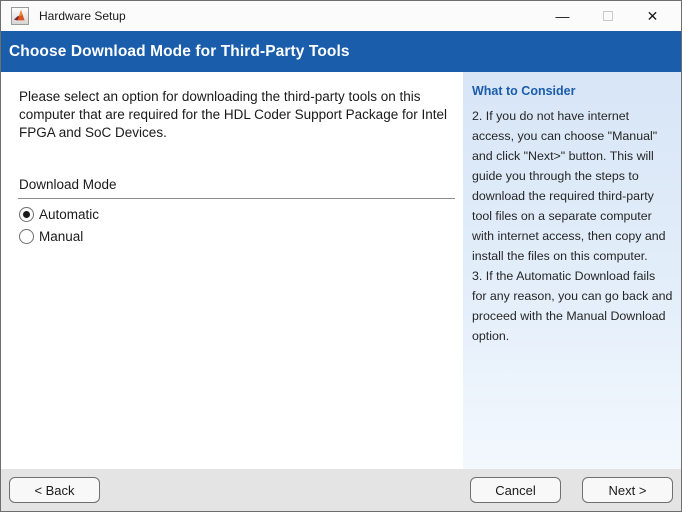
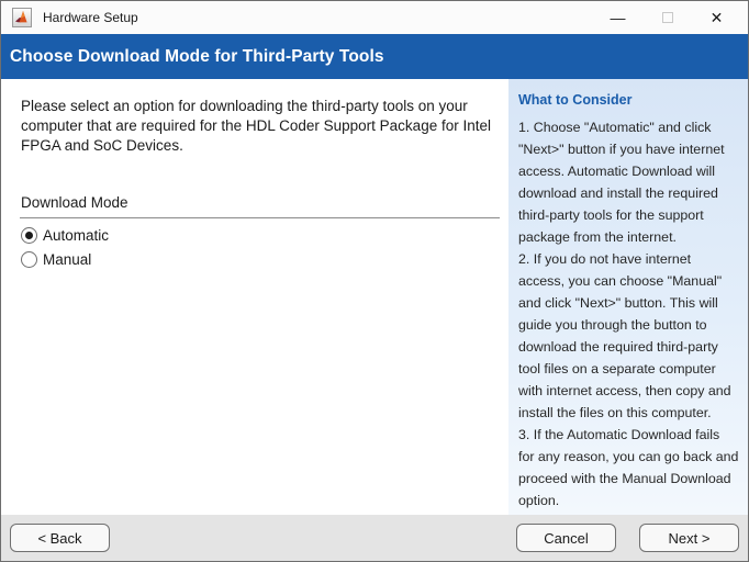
  Hardware Setup
  —
  ✕
  Choose Download Mode for Third-Party Tools
- Please select an option for downloading the third-party tools on this computer that are required for the HDL Coder Support Package for Intel FPGA and SoC Devices.
+ Please select an option for downloading the third-party tools on your computer that are required for the HDL Coder Support Package for Intel FPGA and SoC Devices.
  Download Mode
  Automatic
  Manual
  What to Consider
+ 1. Choose "Automatic" and click "Next>" button if you have internet access. Automatic Download will download and install the required third-party tools for the support package from the internet.
- 2. If you do not have internet access, you can choose "Manual" and click "Next>" button. This will guide you through the steps to download the required third-party tool files on a separate computer with internet access, then copy and install the files on this computer.
+ 2. If you do not have internet access, you can choose "Manual" and click "Next>" button. This will guide you through the button to download the required third-party tool files on a separate computer with internet access, then copy and install the files on this computer.
  3. If the Automatic Download fails for any reason, you can go back and proceed with the Manual Download option.
  < Back
  Cancel
  Next >
